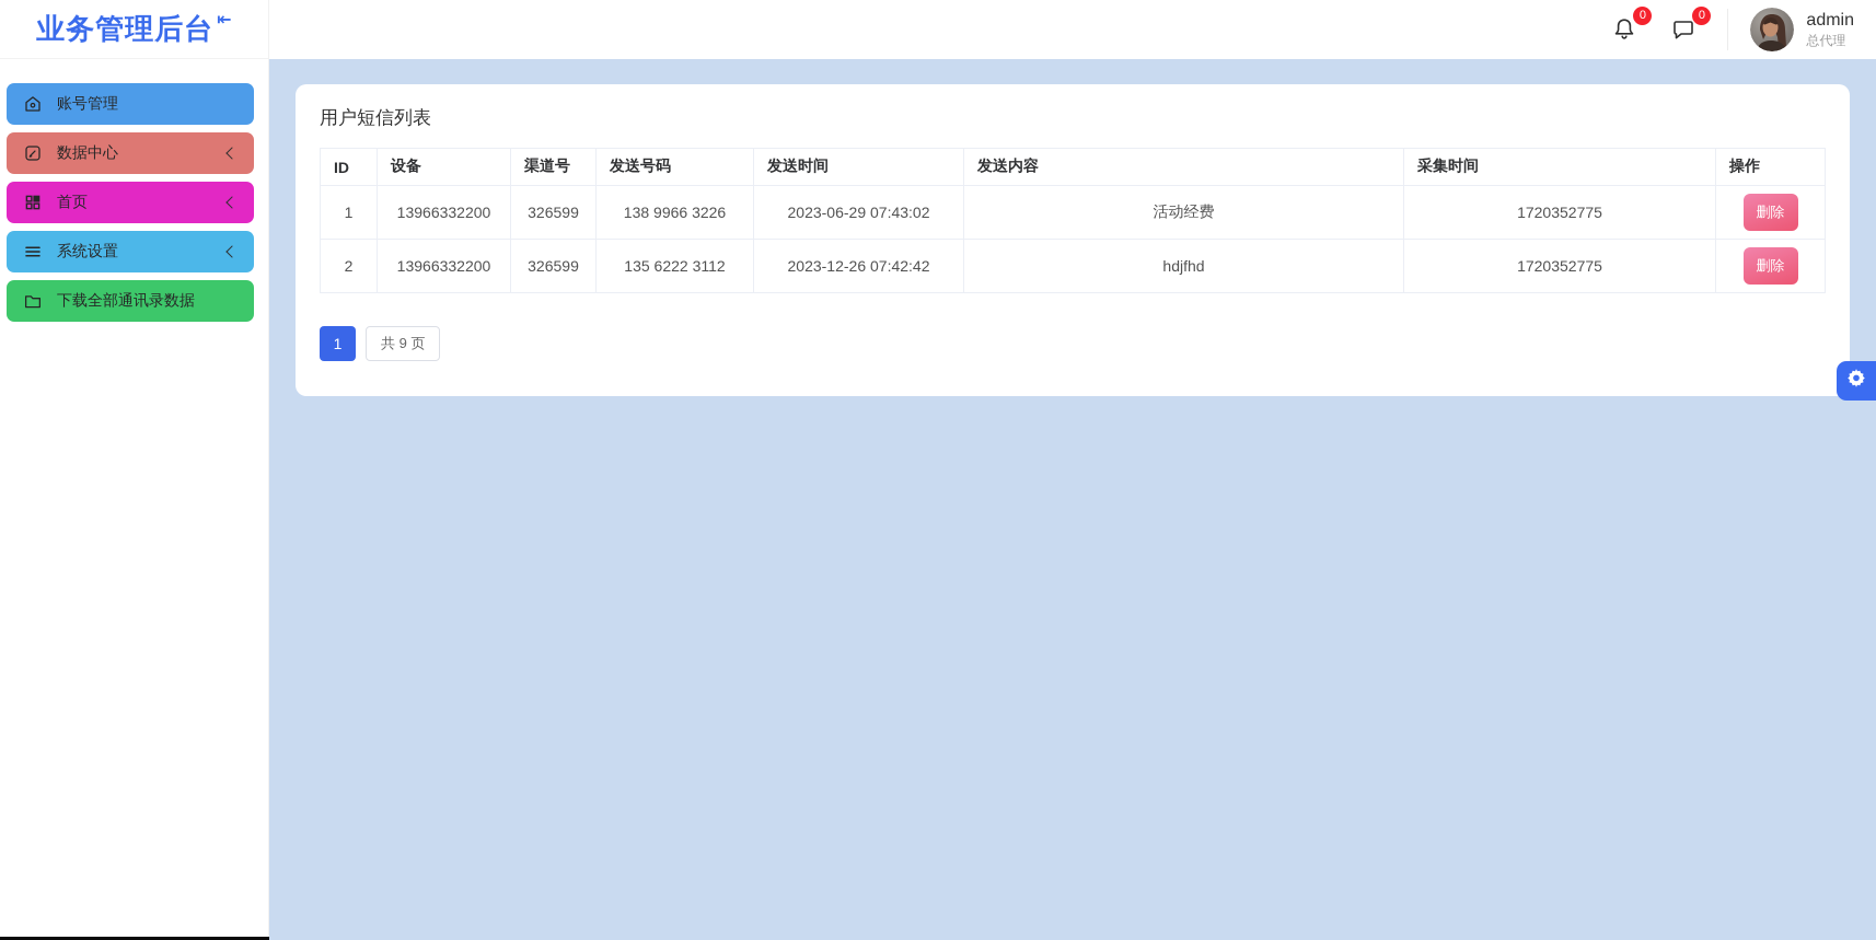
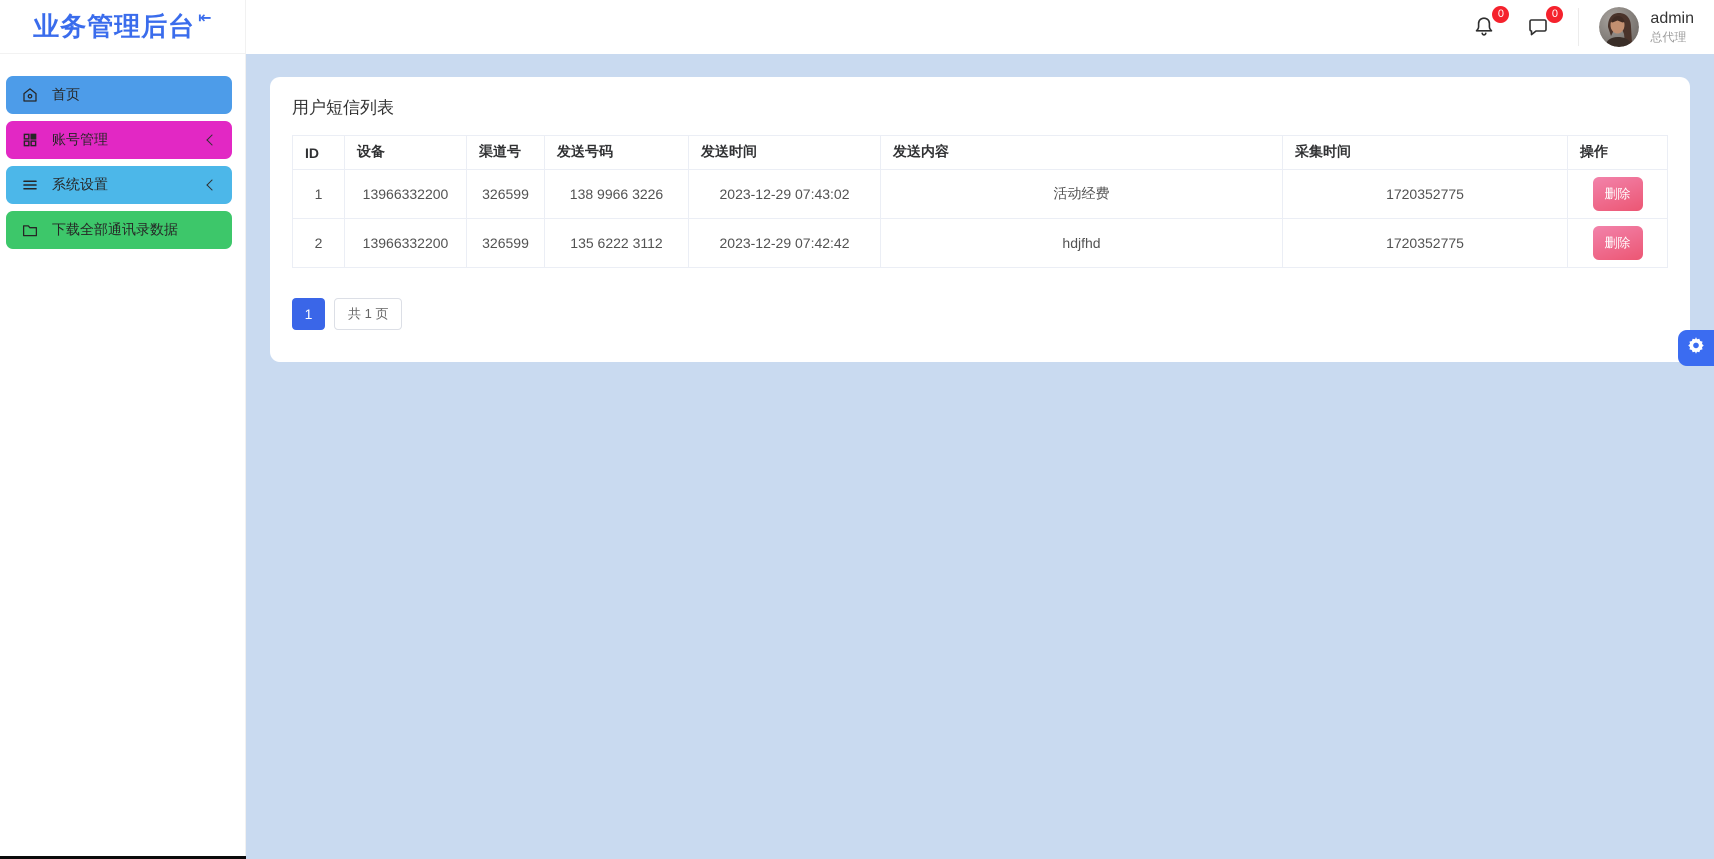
  业务管理后台
  ⇤
- 账号管理
+ 首页
- 数据中心
- 首页
+ 账号管理
  系统设置
  下载全部通讯录数据
  0
  0
  admin
  总代理
  用户短信列表
  ID	设备	渠道号	发送号码	发送时间	发送内容	采集时间	操作
- 1	13966332200	326599	138 9966 3226	2023-06-29 07:43:02	活动经费	1720352775	删除
+ 1	13966332200	326599	138 9966 3226	2023-12-29 07:43:02	活动经费	1720352775	删除
- 2	13966332200	326599	135 6222 3112	2023-12-26 07:42:42	hdjfhd	1720352775	删除
+ 2	13966332200	326599	135 6222 3112	2023-12-29 07:42:42	hdjfhd	1720352775	删除
  1
- 共 9 页
+ 共 1 页
